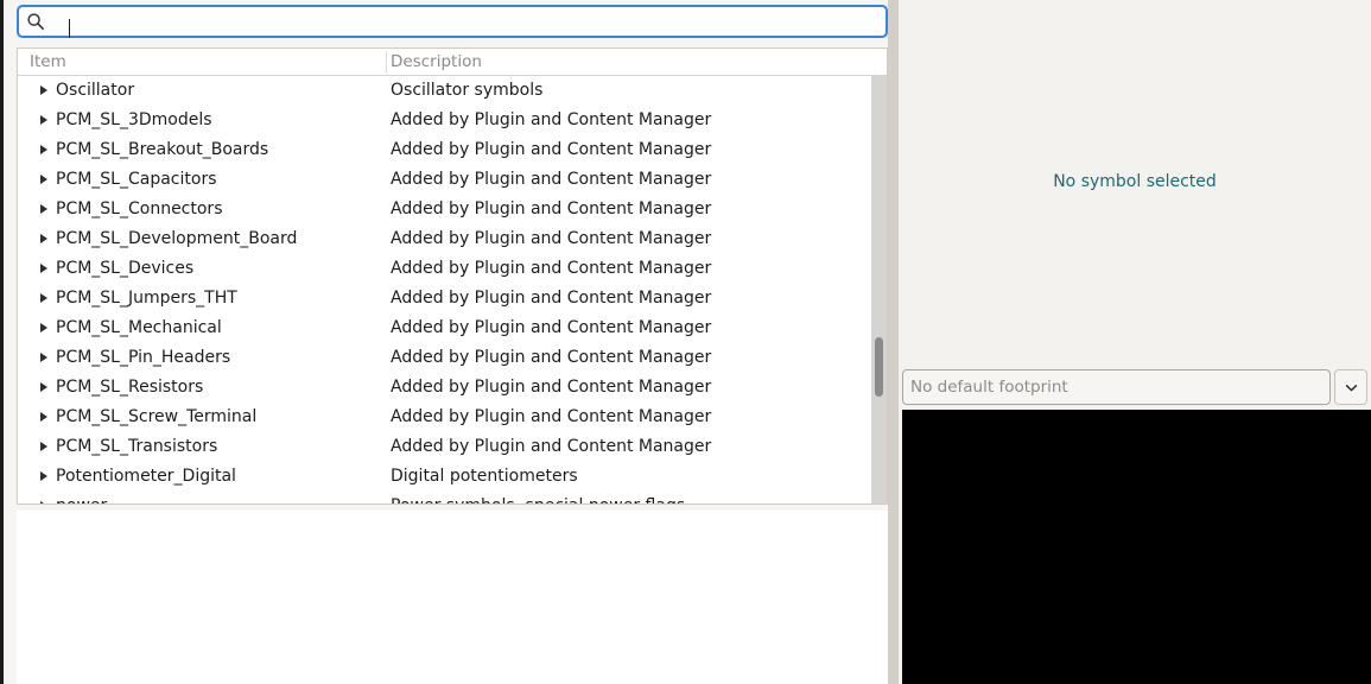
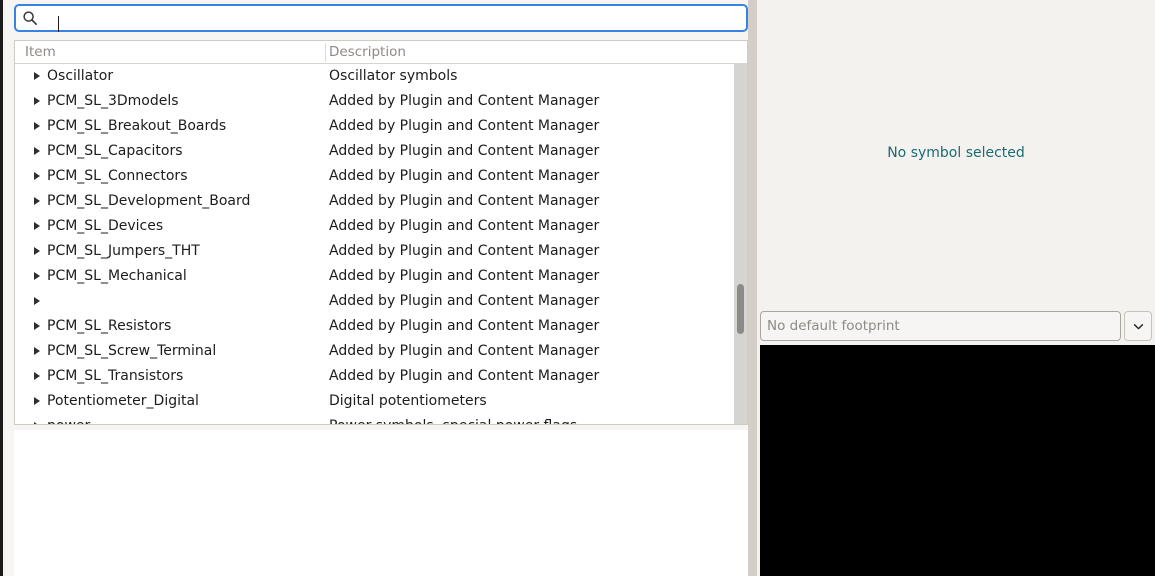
  Item
  Description
  Oscillator
  Oscillator symbols
  PCM_SL_3Dmodels
  Added by Plugin and Content Manager
  PCM_SL_Breakout_Boards
  Added by Plugin and Content Manager
  PCM_SL_Capacitors
  Added by Plugin and Content Manager
  PCM_SL_Connectors
  Added by Plugin and Content Manager
  PCM_SL_Development_Board
  Added by Plugin and Content Manager
  PCM_SL_Devices
  Added by Plugin and Content Manager
  PCM_SL_Jumpers_THT
  Added by Plugin and Content Manager
  PCM_SL_Mechanical
  Added by Plugin and Content Manager
- PCM_SL_Pin_Headers
  Added by Plugin and Content Manager
  PCM_SL_Resistors
  Added by Plugin and Content Manager
  PCM_SL_Screw_Terminal
  Added by Plugin and Content Manager
  PCM_SL_Transistors
  Added by Plugin and Content Manager
  Potentiometer_Digital
  Digital potentiometers
  No symbol selected
  No default footprint
